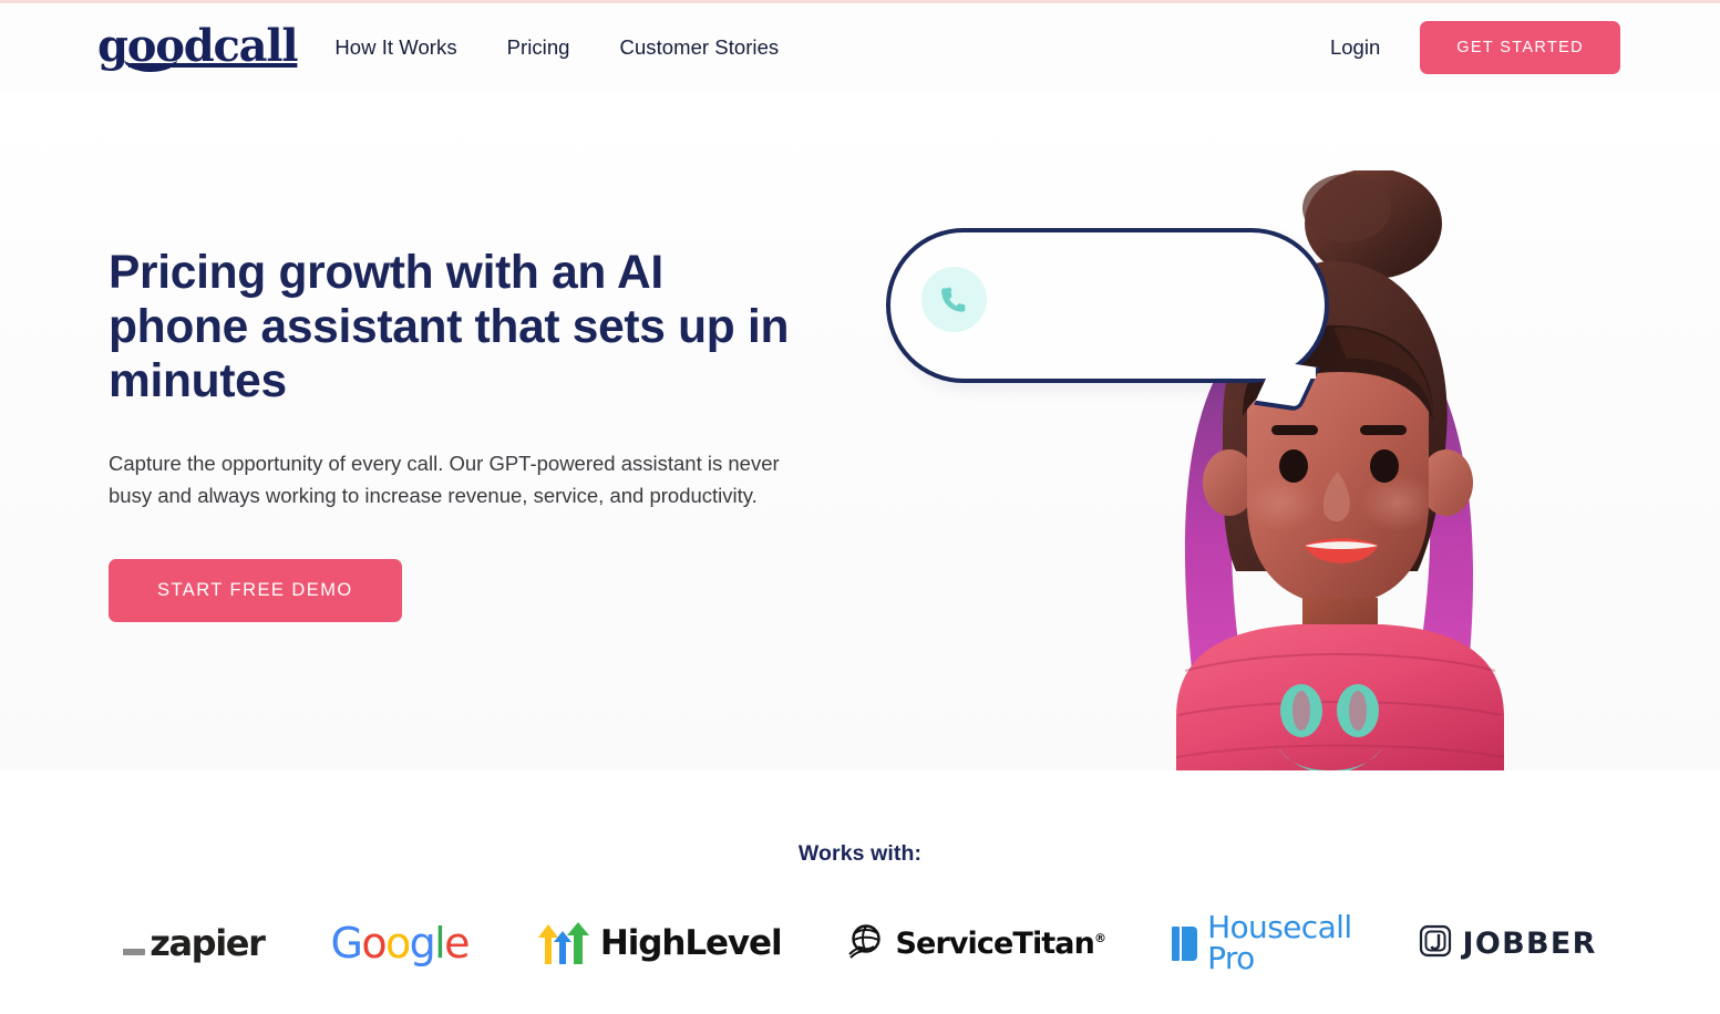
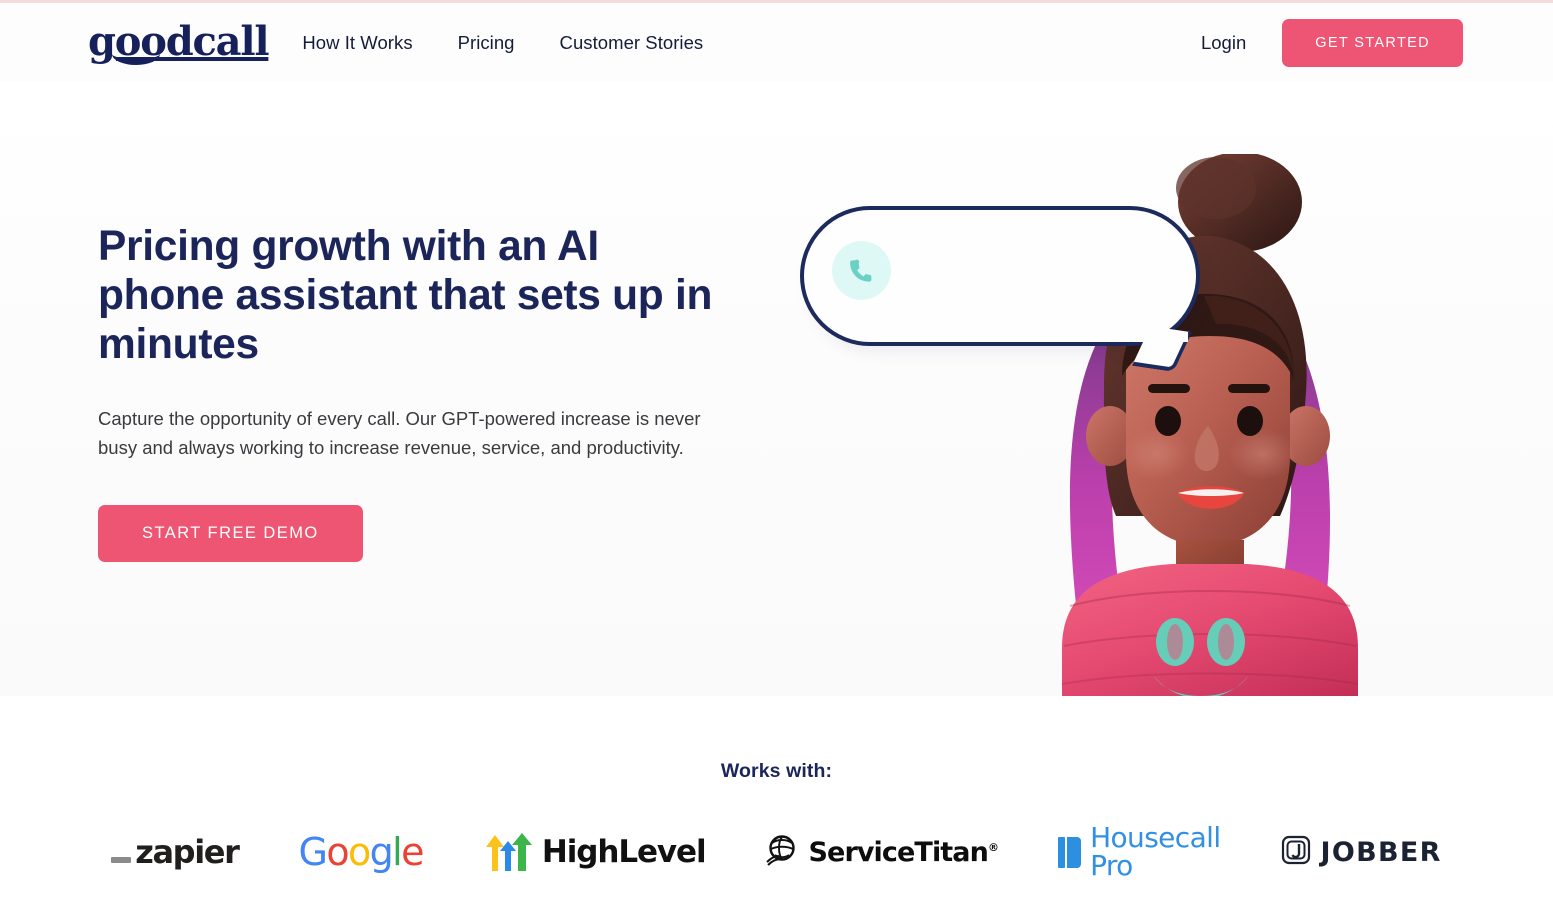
  goodcall
  How It Works
  Pricing
  Customer Stories
  Login
  GET STARTED
  Pricing growth with an AI phone assistant that sets up in minutes
- Capture the opportunity of every call. Our GPT-powered assistant is never busy and always working to increase revenue, service, and productivity.
+ Capture the opportunity of every call. Our GPT-powered increase is never busy and always working to increase revenue, service, and productivity.
  START FREE DEMO
  Works with:
  zapier
  Google
  HighLevel
  ServiceTitan®
  Housecall Pro
  JOBBER
